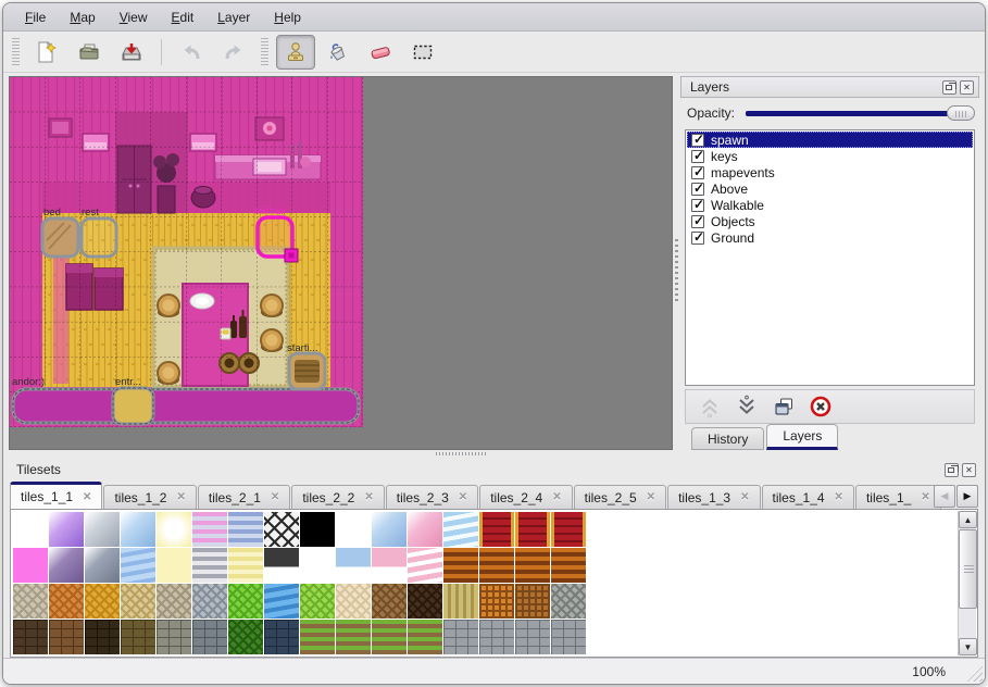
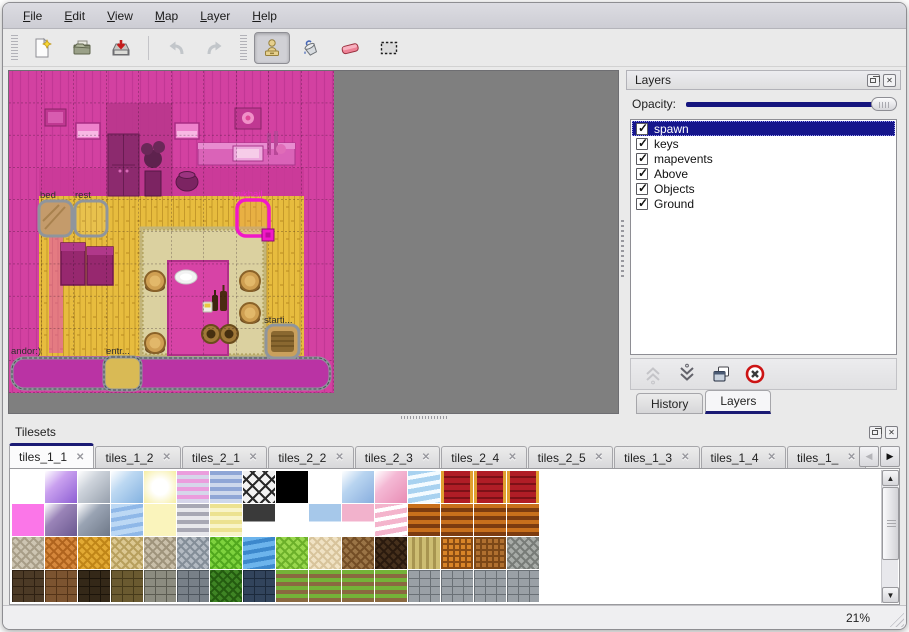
  File
- Map
+ Edit
  View
- Edit
+ Map
  Layer
  Help
  bed
  rest
  mikhail
  andor:)
  entr...
  starti...
  Layers
  ✕
  Opacity:
  spawn
  keys
  mapevents
  Above
- Walkable
  Objects
  Ground
  History
  Layers
  Tilesets
  ✕
  tiles_1_1
  ✕
  tiles_1_2
  ✕
  tiles_2_1
  ✕
  tiles_2_2
  ✕
  tiles_2_3
  ✕
  tiles_2_4
  ✕
  tiles_2_5
  ✕
  tiles_1_3
  ✕
  tiles_1_4
  ✕
  tiles_1_
  ✕
  ◀
  ▶
  ▲
  ▼
- 100%
+ 21%
